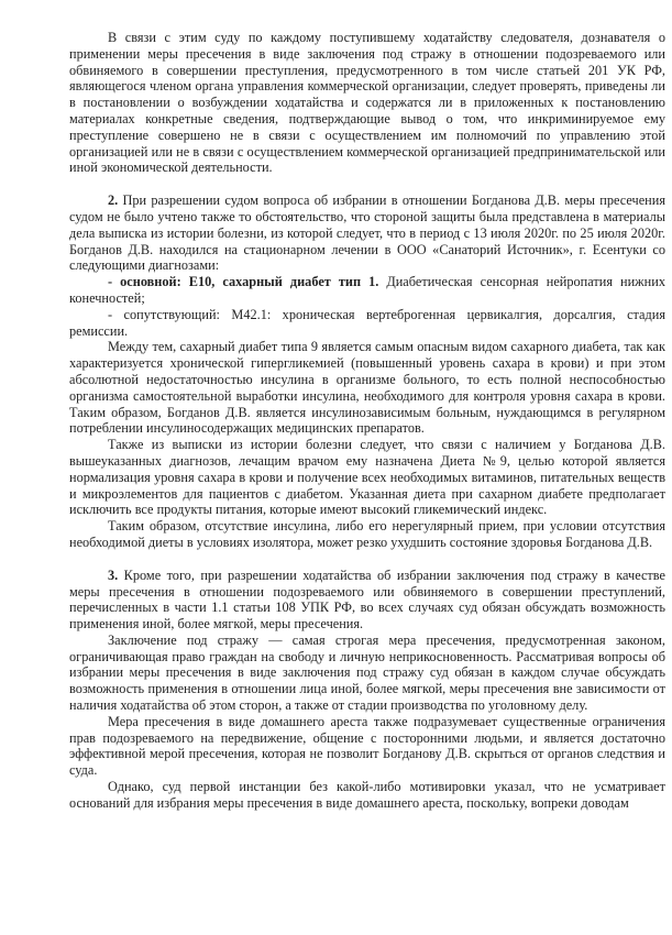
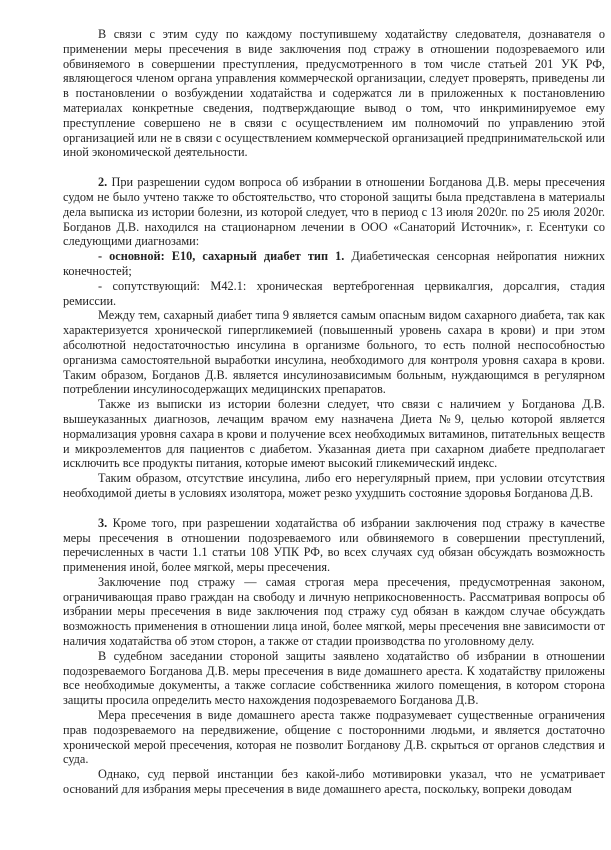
  В связи с этим суду по каждому поступившему ходатайству следователя, дознавателя о применении меры пресечения в виде заключения под стражу в отношении подозреваемого или обвиняемого в совершении преступления, предусмотренного в том числе статьей 201 УК РФ, являющегося членом органа управления коммерческой организации, следует проверять, приведены ли в постановлении о возбуждении ходатайства и содержатся ли в приложенных к постановлению материалах конкретные сведения, подтверждающие вывод о том, что инкриминируемое ему преступление совершено не в связи с осуществлением им полномочий по управлению этой организацией или не в связи с осуществлением коммерческой организацией предпринимательской или иной экономической деятельности.
  2. При разрешении судом вопроса об избрании в отношении Богданова Д.В. меры пресечения судом не было учтено также то обстоятельство, что стороной защиты была представлена в материалы дела выписка из истории болезни, из которой следует, что в период с 13 июля 2020г. по 25 июля 2020г. Богданов Д.В. находился на стационарном лечении в ООО «Санаторий Источник», г. Есентуки со следующими диагнозами:
  - основной: Е10, сахарный диабет тип 1. Диабетическая сенсорная нейропатия нижних конечностей;
  - сопутствующий: М42.1: хроническая вертеброгенная цервикалгия, дорсалгия, стадия ремиссии.
  Между тем, сахарный диабет типа 9 является самым опасным видом сахарного диабета, так как характеризуется хронической гипергликемией (повышенный уровень сахара в крови) и при этом абсолютной недостаточностью инсулина в организме больного, то есть полной неспособностью организма самостоятельной выработки инсулина, необходимого для контроля уровня сахара в крови. Таким образом, Богданов Д.В. является инсулинозависимым больным, нуждающимся в регулярном потреблении инсулиносодержащих медицинских препаратов.
  Также из выписки из истории болезни следует, что связи с наличием у Богданова Д.В. вышеуказанных диагнозов, лечащим врачом ему назначена Диета №9, целью которой является нормализация уровня сахара в крови и получение всех необходимых витаминов, питательных веществ и микроэлементов для пациентов с диабетом. Указанная диета при сахарном диабете предполагает исключить все продукты питания, которые имеют высокий гликемический индекс.
  Таким образом, отсутствие инсулина, либо его нерегулярный прием, при условии отсутствия необходимой диеты в условиях изолятора, может резко ухудшить состояние здоровья Богданова Д.В.
  3. Кроме того, при разрешении ходатайства об избрании заключения под стражу в качестве меры пресечения в отношении подозреваемого или обвиняемого в совершении преступлений, перечисленных в части 1.1 статьи 108 УПК РФ, во всех случаях суд обязан обсуждать возможность применения иной, более мягкой, меры пресечения.
  Заключение под стражу — самая строгая мера пресечения, предусмотренная законом, ограничивающая право граждан на свободу и личную неприкосновенность. Рассматривая вопросы об избрании меры пресечения в виде заключения под стражу суд обязан в каждом случае обсуждать возможность применения в отношении лица иной, более мягкой, меры пресечения вне зависимости от наличия ходатайства об этом сторон, а также от стадии производства по уголовному делу.
+ В судебном заседании стороной защиты заявлено ходатайство об избрании в отношении подозреваемого Богданова Д.В. меры пресечения в виде домашнего ареста. К ходатайству приложены все необходимые документы, а также согласие собственника жилого помещения, в котором сторона защиты просила определить место нахождения подозреваемого Богданова Д.В.
- Мера пресечения в виде домашнего ареста также подразумевает существенные ограничения прав подозреваемого на передвижение, общение с посторонними людьми, и является достаточно эффективной мерой пресечения, которая не позволит Богданову Д.В. скрыться от органов следствия и суда.
+ Мера пресечения в виде домашнего ареста также подразумевает существенные ограничения прав подозреваемого на передвижение, общение с посторонними людьми, и является достаточно хронической мерой пресечения, которая не позволит Богданову Д.В. скрыться от органов следствия и суда.
  Однако, суд первой инстанции без какой-либо мотивировки указал, что не усматривает оснований для избрания меры пресечения в виде домашнего ареста, поскольку, вопреки доводам
